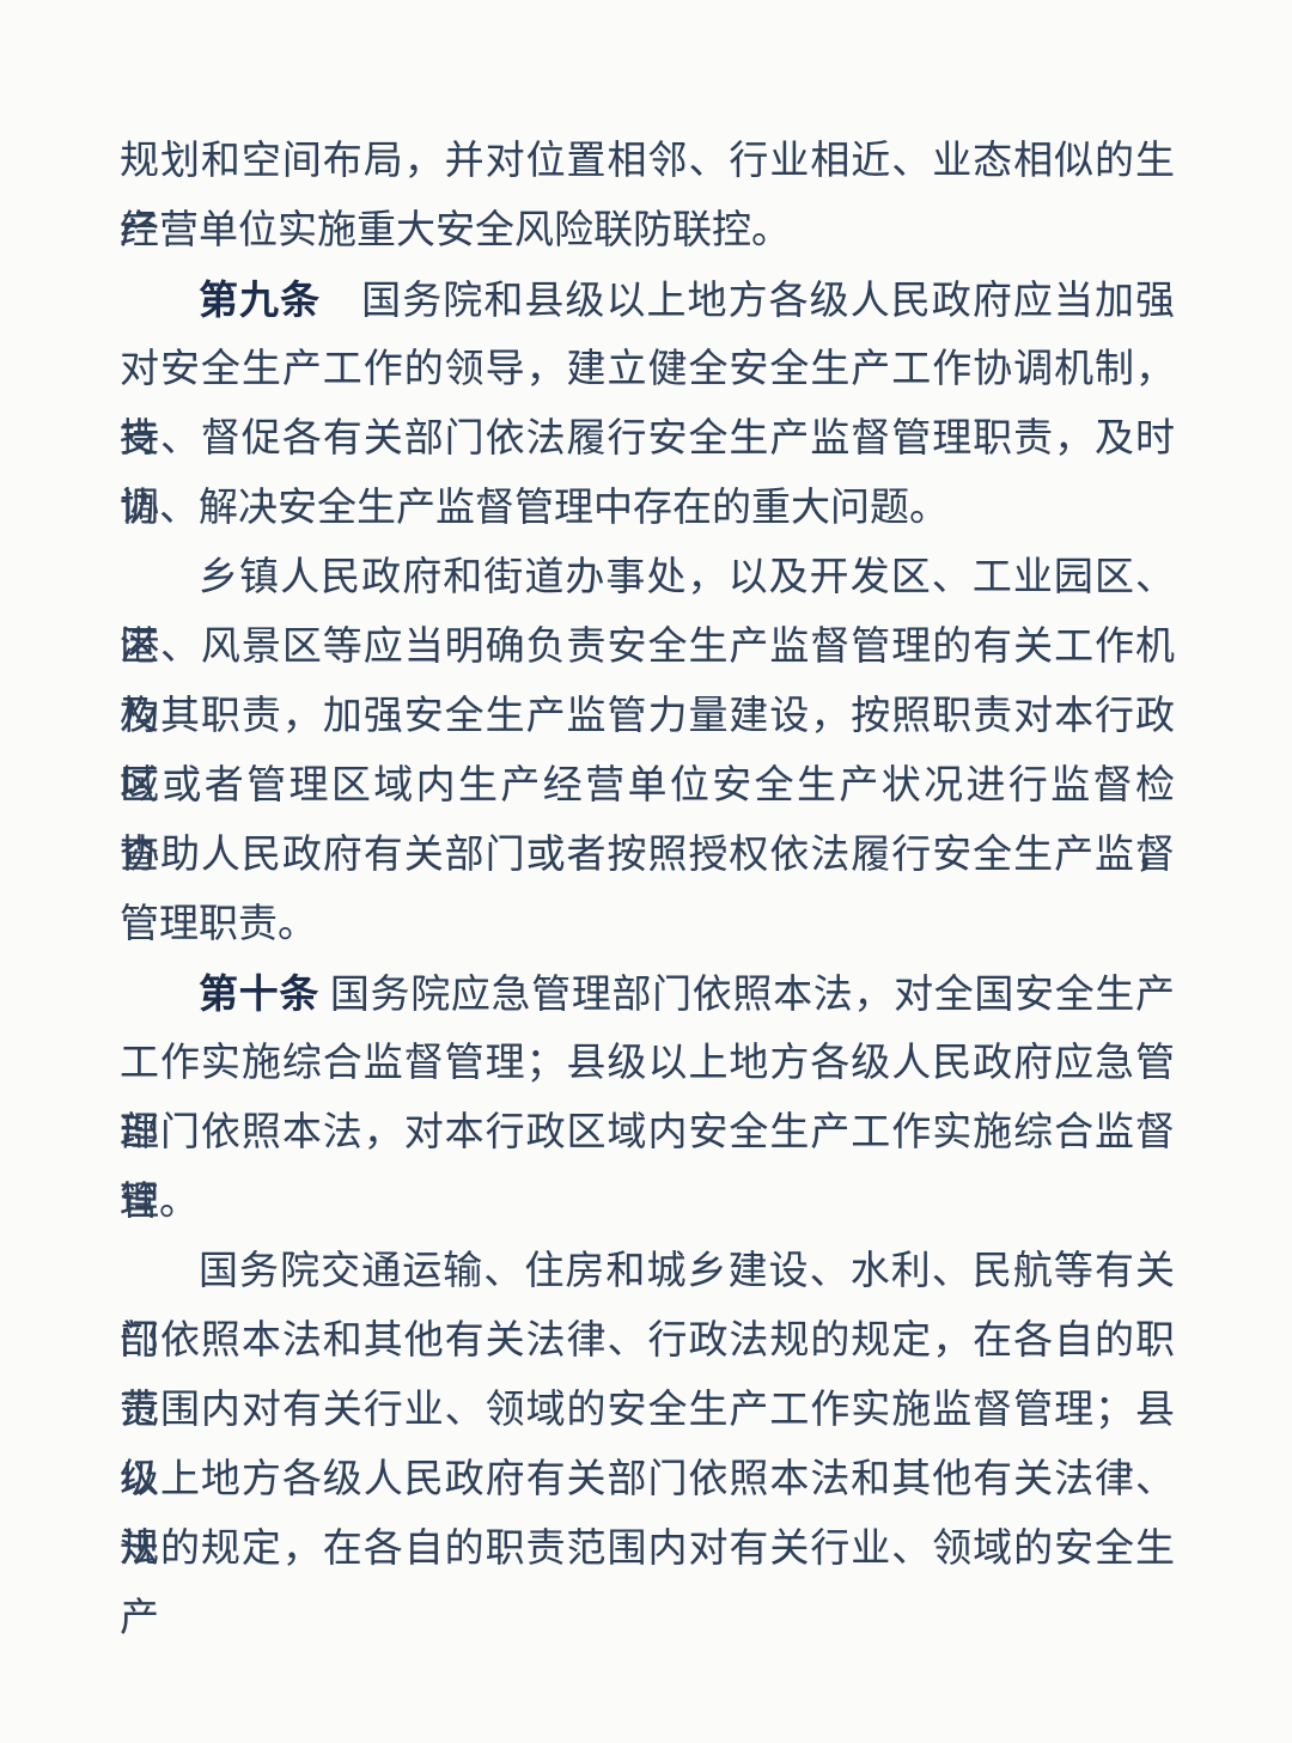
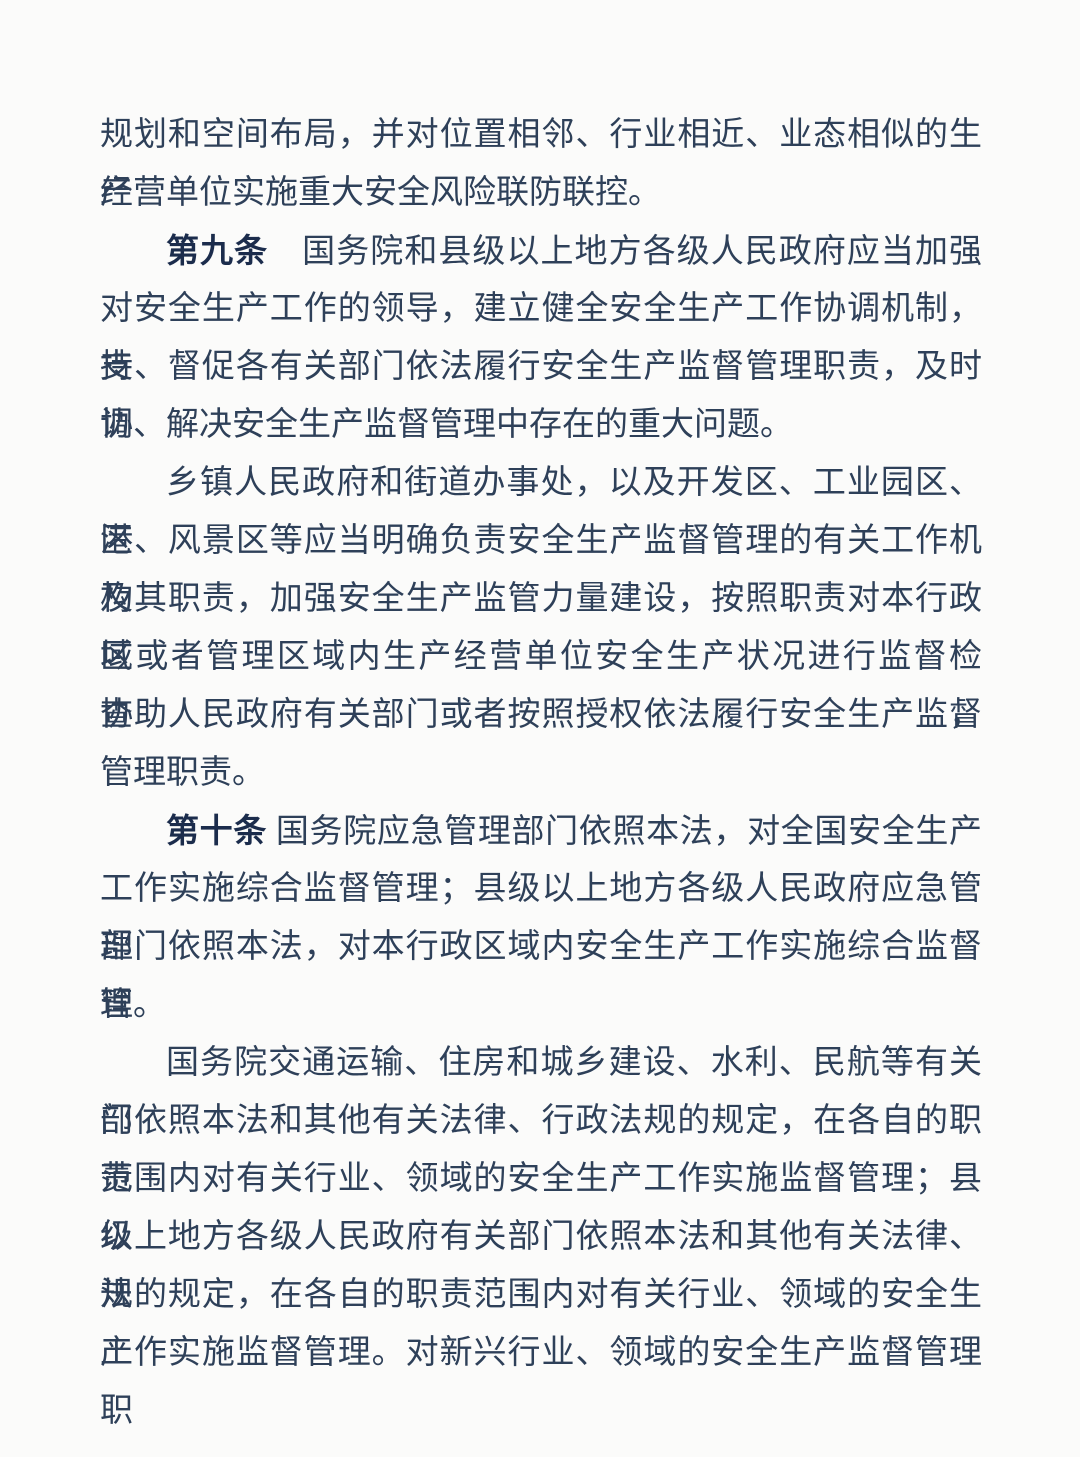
  规划和空间布局，并对位置相邻、行业相近、业态相似的生产
  经营单位实施重大安全风险联防联控。
  第九条 国务院和县级以上地方各级人民政府应当加强
  对安全生产工作的领导，建立健全安全生产工作协调机制，支
  持、督促各有关部门依法履行安全生产监督管理职责，及时协
  调、解决安全生产监督管理中存在的重大问题。
  乡镇人民政府和街道办事处，以及开发区、工业园区、港
  区、风景区等应当明确负责安全生产监督管理的有关工作机构
  及其职责，加强安全生产监管力量建设，按照职责对本行政区
  域或者管理区域内生产经营单位安全生产状况进行监督检查，
  协助人民政府有关部门或者按照授权依法履行安全生产监督
  管理职责。
  第十条 国务院应急管理部门依照本法，对全国安全生产
  工作实施综合监督管理；县级以上地方各级人民政府应急管理
  部门依照本法，对本行政区域内安全生产工作实施综合监督管
  理。
  国务院交通运输、住房和城乡建设、水利、民航等有关部
  门依照本法和其他有关法律、行政法规的规定，在各自的职责
  范围内对有关行业、领域的安全生产工作实施监督管理；县级
  以上地方各级人民政府有关部门依照本法和其他有关法律、法
  规的规定，在各自的职责范围内对有关行业、领域的安全生产
+ 工作实施监督管理。对新兴行业、领域的安全生产监督管理职
